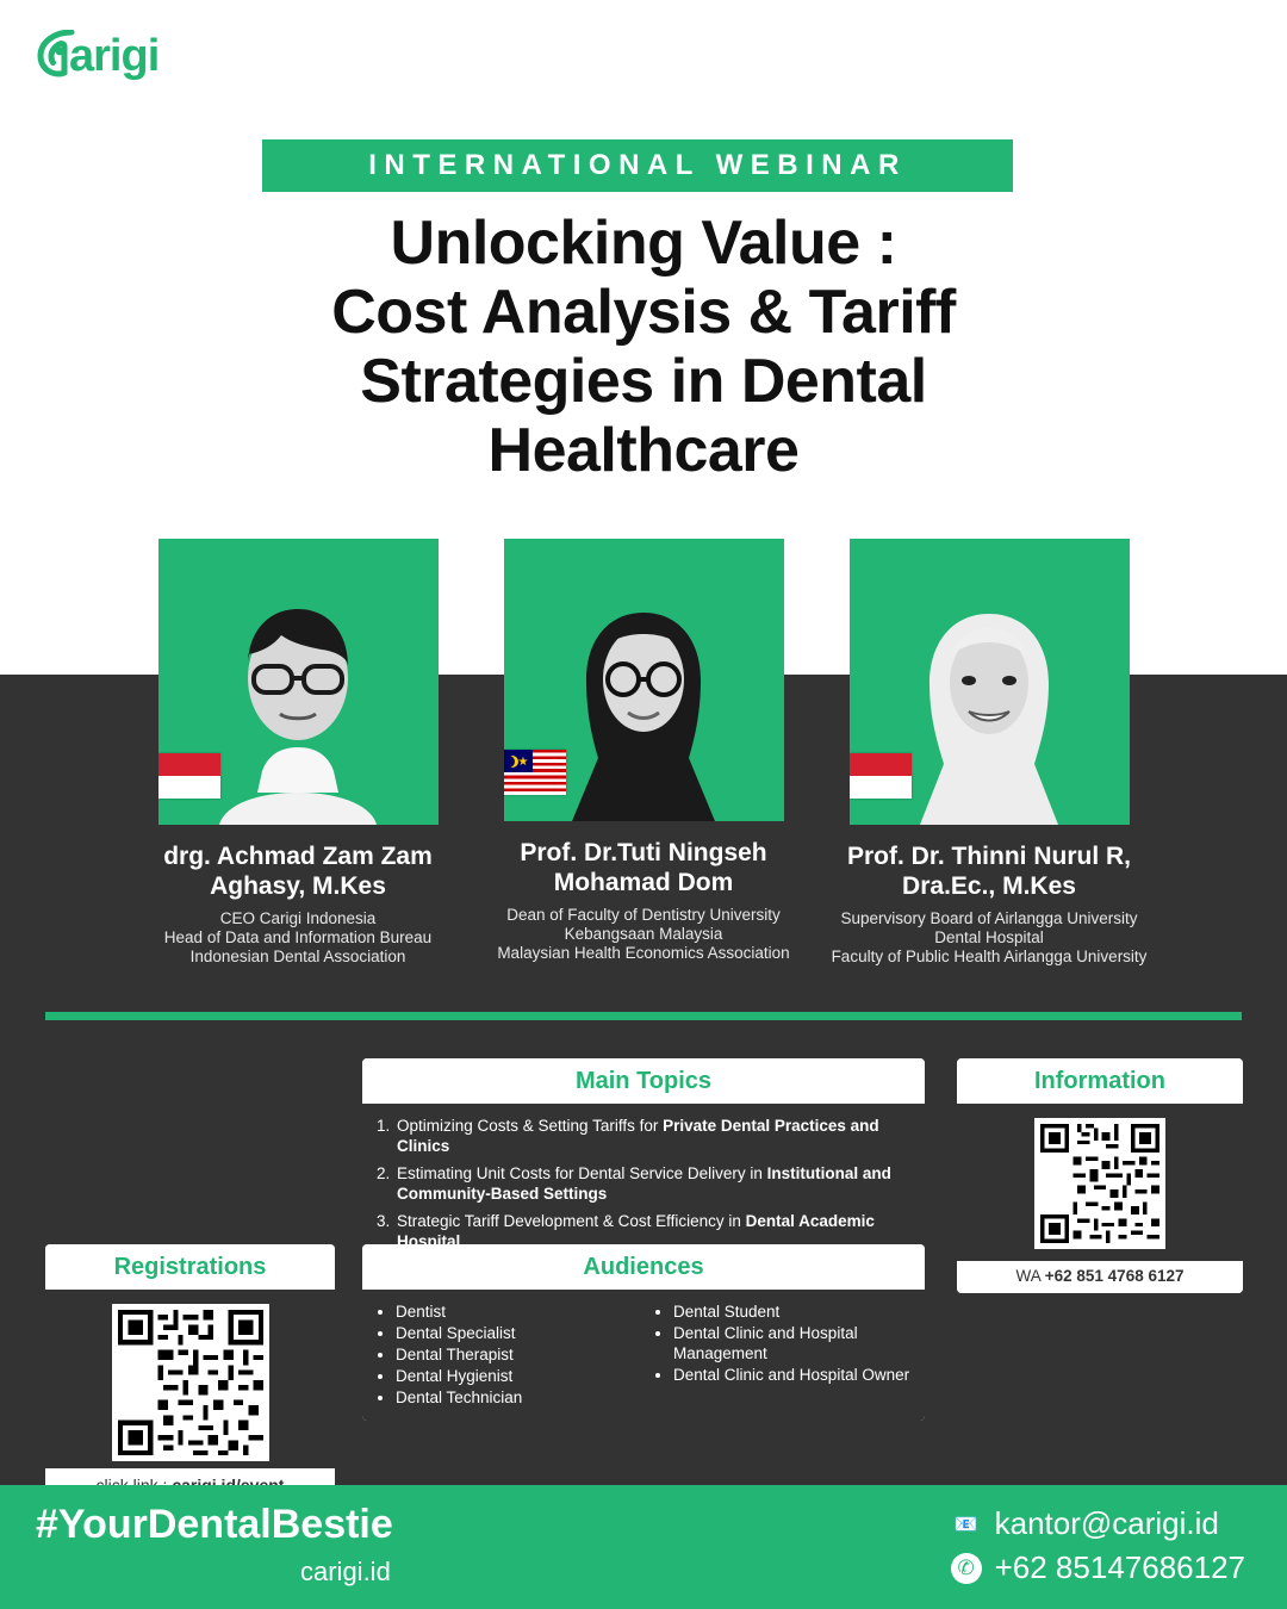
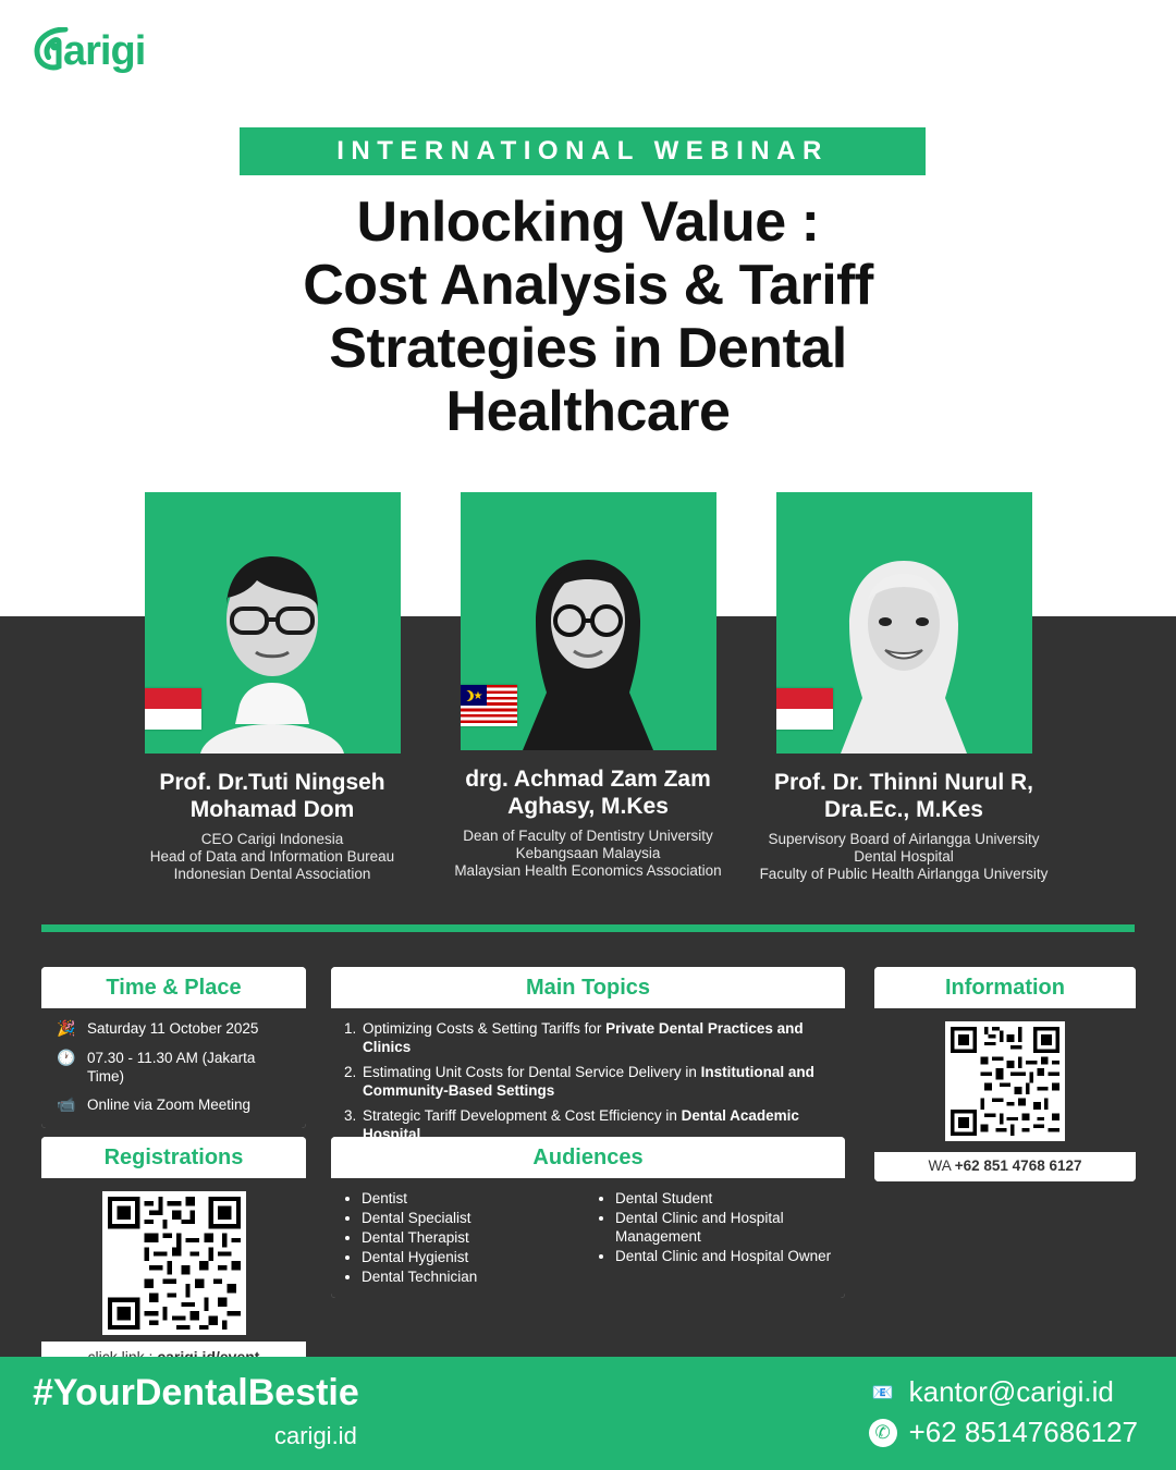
  arigi
  INTERNATIONAL WEBINAR
  Unlocking Value :
  Cost Analysis & Tariff
  Strategies in Dental
  Healthcare
- drg. Achmad Zam Zam Aghasy, M.Kes
+ Prof. Dr.Tuti Ningseh Mohamad Dom
  CEO Carigi Indonesia
  Head of Data and Information Bureau
  Indonesian Dental Association
  ★
- Prof. Dr.Tuti Ningseh Mohamad Dom
+ drg. Achmad Zam Zam Aghasy, M.Kes
  Dean of Faculty of Dentistry University Kebangsaan Malaysia
  Malaysian Health Economics Association
  Prof. Dr. Thinni Nurul R, Dra.Ec., M.Kes
  Supervisory Board of Airlangga University Dental Hospital
  Faculty of Public Health Airlangga University
+ Time & Place
+ 🎉
+ Saturday 11 October 2025
+ 🕐
+ 07.30 - 11.30 AM (Jakarta Time)
+ 📹
+ Online via Zoom Meeting
  Main Topics
  Optimizing Costs & Setting Tariffs for Private Dental Practices and Clinics
  Estimating Unit Costs for Dental Service Delivery in Institutional and Community-Based Settings
  Strategic Tariff Development & Cost Efficiency in Dental Academic Hospital
  Information
  WA +62 851 4768 6127
  Registrations
  Audiences
  Dentist
  Dental Specialist
  Dental Therapist
  Dental Hygienist
  Dental Technician
  Dental Student
  Dental Clinic and Hospital Management
  Dental Clinic and Hospital Owner
  #YourDentalBestie
  carigi.id
  📧
  kantor@carigi.id
  ✆
  +62 85147686127
